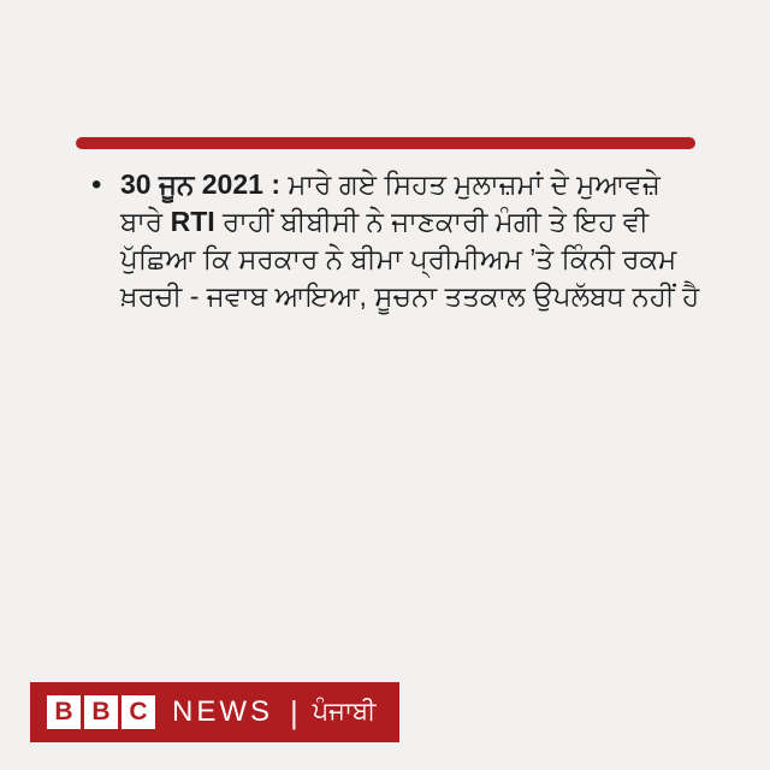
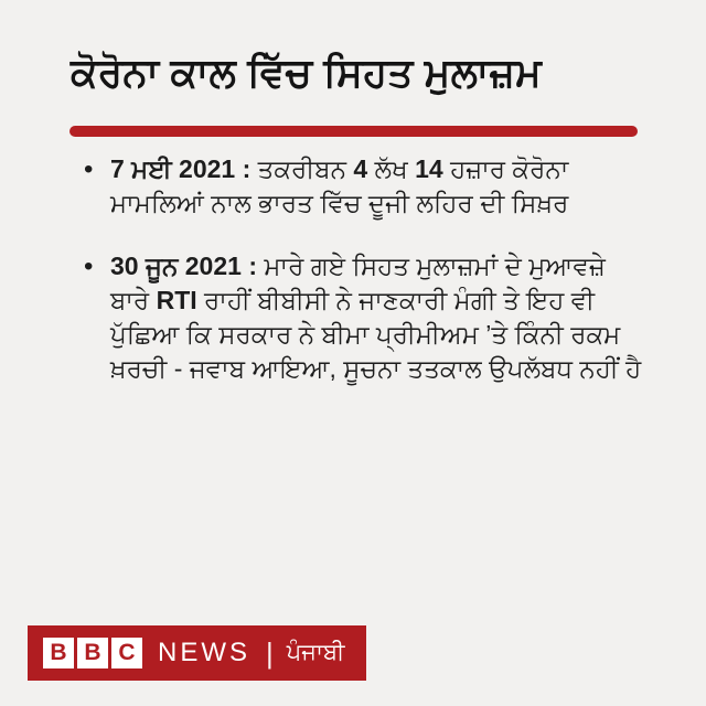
+ ਕੋਰੋਨਾ ਕਾਲ ਵਿੱਚ ਸਿਹਤ ਮੁਲਾਜ਼ਮ
+ 7 ਮਈ 2021 : ਤਕਰੀਬਨ 4 ਲੱਖ 14 ਹਜ਼ਾਰ ਕੋਰੋਨਾ ਮਾਮਲਿਆਂ ਨਾਲ ਭਾਰਤ ਵਿੱਚ ਦੂਜੀ ਲਹਿਰ ਦੀ ਸਿਖ਼ਰ
  30 ਜੂਨ 2021 : ਮਾਰੇ ਗਏ ਸਿਹਤ ਮੁਲਾਜ਼ਮਾਂ ਦੇ ਮੁਆਵਜ਼ੇ ਬਾਰੇ RTI ਰਾਹੀਂ ਬੀਬੀਸੀ ਨੇ ਜਾਣਕਾਰੀ ਮੰਗੀ ਤੇ ਇਹ ਵੀ ਪੁੱਛਿਆ ਕਿ ਸਰਕਾਰ ਨੇ ਬੀਮਾ ਪ੍ਰੀਮੀਅਮ ’ਤੇ ਕਿੰਨੀ ਰਕਮ ਖ਼ਰਚੀ - ਜਵਾਬ ਆਇਆ, ਸੂਚਨਾ ਤਤਕਾਲ ਉਪਲੱਬਧ ਨਹੀਂ ਹੈ
  B
  B
  C
  NEWS
  |
  ਪੰਜਾਬੀ
